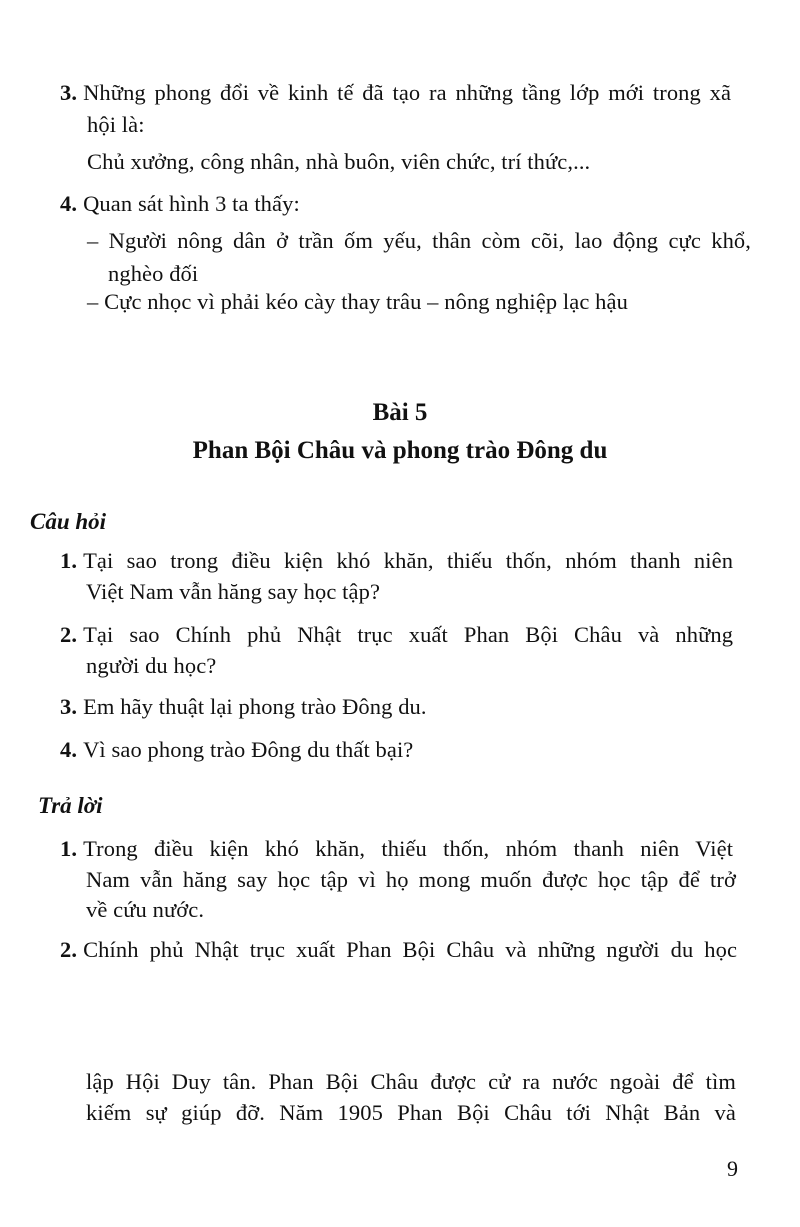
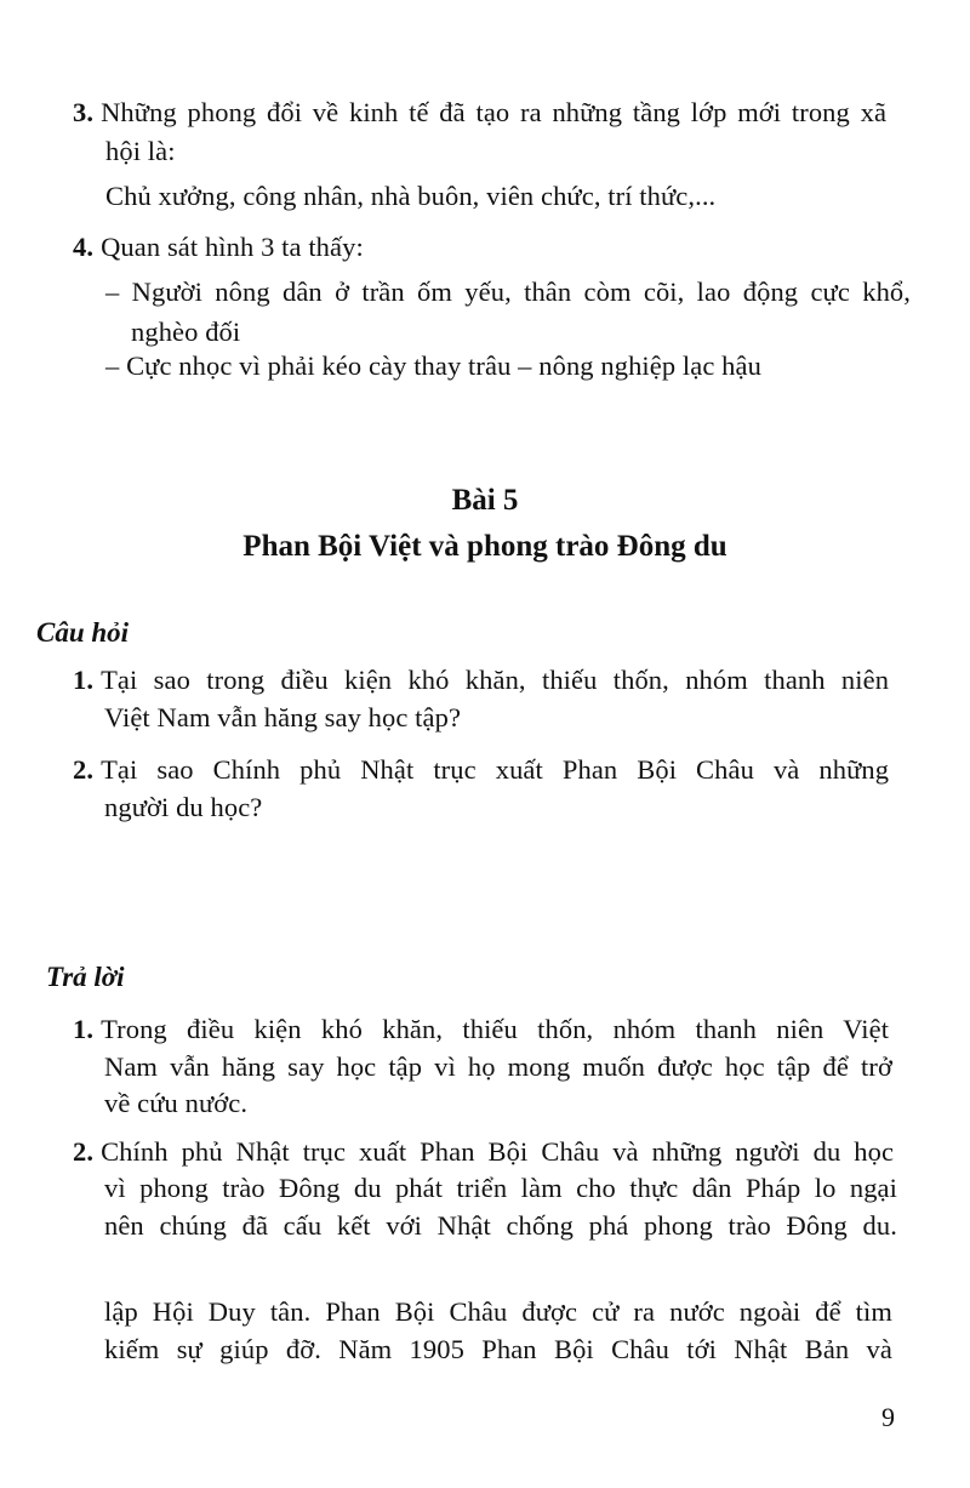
  3. Những phong đổi về kinh tế đã tạo ra những tầng lớp mới trong xã
  hội là:
  Chủ xưởng, công nhân, nhà buôn, viên chức, trí thức,...
  4. Quan sát hình 3 ta thấy:
  – Người nông dân ở trần ốm yếu, thân còm cõi, lao động cực khổ,
  nghèo đối
  – Cực nhọc vì phải kéo cày thay trâu – nông nghiệp lạc hậu
  Bài 5
- Phan Bội Châu và phong trào Đông du
+ Phan Bội Việt và phong trào Đông du
  Câu hỏi
  1. Tại sao trong điều kiện khó khăn, thiếu thốn, nhóm thanh niên
  Việt Nam vẫn hăng say học tập?
  2. Tại sao Chính phủ Nhật trục xuất Phan Bội Châu và những
  người du học?
- 3. Em hãy thuật lại phong trào Đông du.
- 4. Vì sao phong trào Đông du thất bại?
  Trả lời
  1. Trong điều kiện khó khăn, thiếu thốn, nhóm thanh niên Việt
  Nam vẫn hăng say học tập vì họ mong muốn được học tập để trở
  về cứu nước.
  2. Chính phủ Nhật trục xuất Phan Bội Châu và những người du học
+ vì phong trào Đông du phát triển làm cho thực dân Pháp lo ngại
+ nên chúng đã cấu kết với Nhật chống phá phong trào Đông du.
  lập Hội Duy tân. Phan Bội Châu được cử ra nước ngoài để tìm
  kiếm sự giúp đỡ. Năm 1905 Phan Bội Châu tới Nhật Bản và
  9
